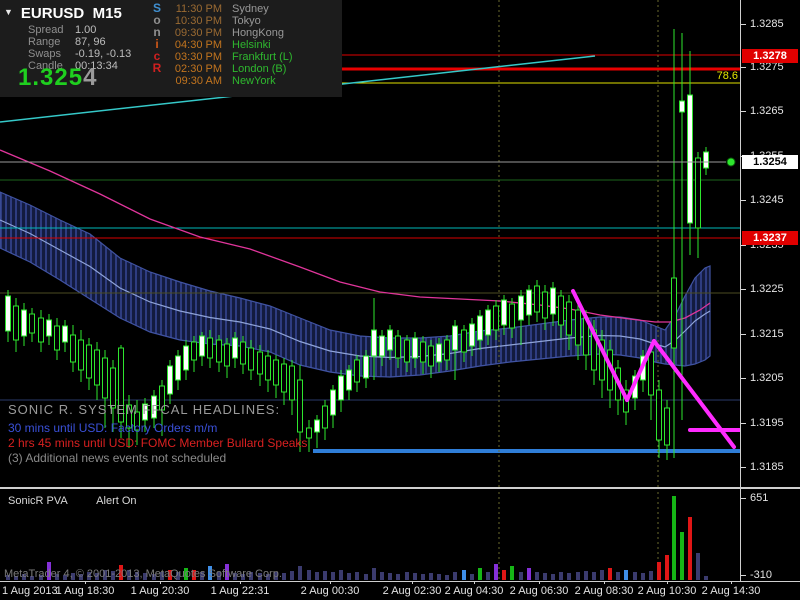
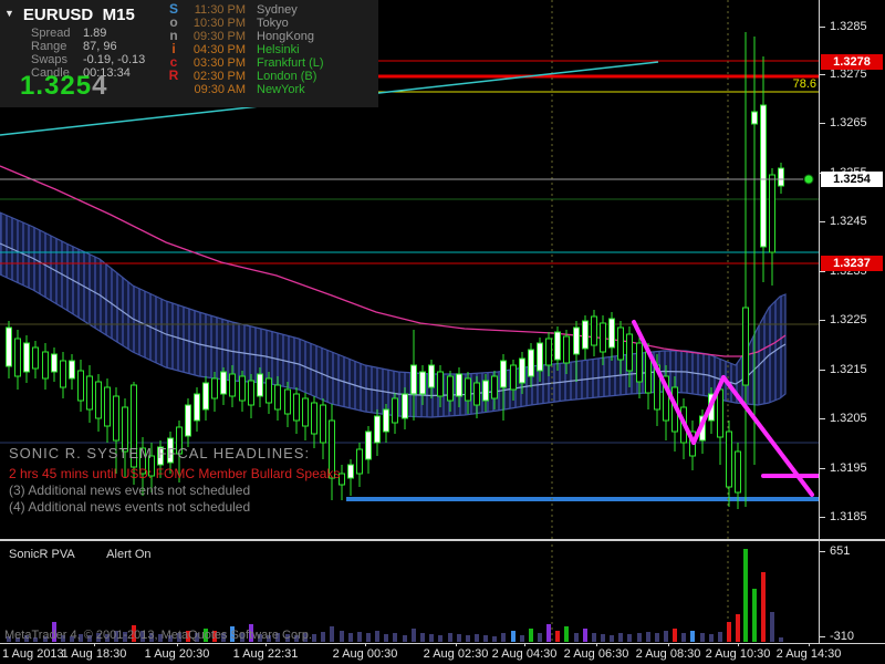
  ▼ EURUSD M15
  Spread
- 1.00
+ 1.89
  Range
  87, 96
  Swaps
  -0.19, -0.13
  Candle
  00:13:34
  1.3254
  S
  o
  n
  i
  c
  R
  11:30 PM Sydney
  10:30 PM Tokyo
  09:30 PM HongKong
  04:30 PM Helsinki
  03:30 PM Frankfurt (L)
  02:30 PM London (B)
  09:30 AM NewYork
  78.6
  SONIC R. SYSTEM FFCAL HEADLINES:
- 30 mins until USD: Factory Orders m/m
  2 hrs 45 mins until USD: FOMC Member Bullard Speaks
  (3) Additional news events not scheduled
+ (4) Additional news events not scheduled
  SonicR PVA Alert On
  MetaTrader 4, © 2001-2013, MetaQuotes Software Corp.
  1.3285
  1.3275
  1.3265
  1.3245
  1.3235
  1.3225
  1.3215
  1.3205
  1.3195
  1.3185
  651
  -310
  1.3278
  1.3237
  1.3254
  1 Aug 2013
  1 Aug 18:30
  1 Aug 20:30
  1 Aug 22:31
  2 Aug 00:30
  2 Aug 02:30
  2 Aug 04:30
  2 Aug 06:30
  2 Aug 08:30
  2 Aug 10:30
  2 Aug 14:30
